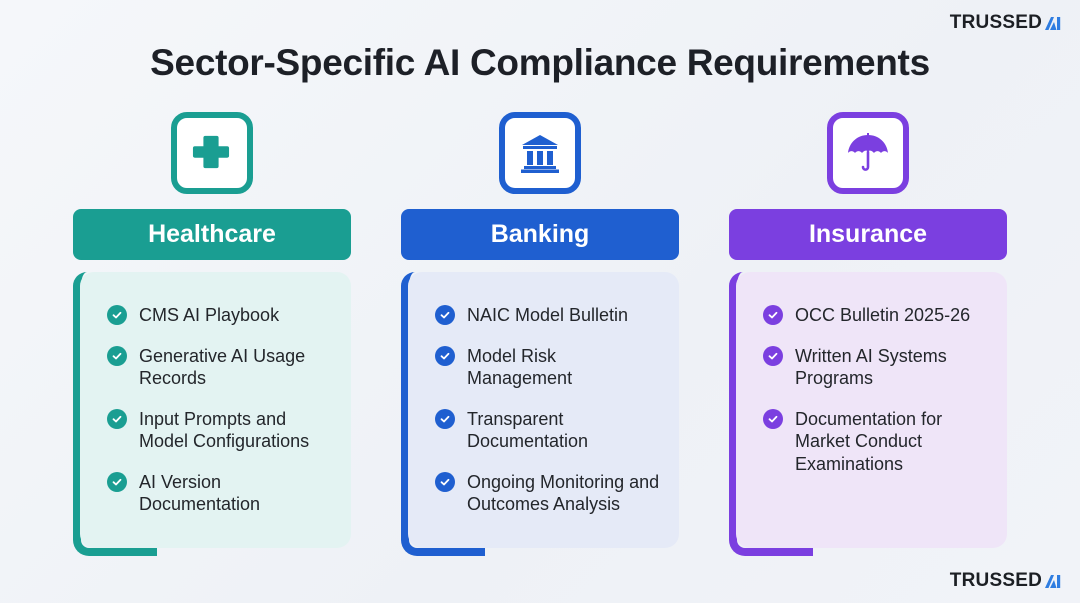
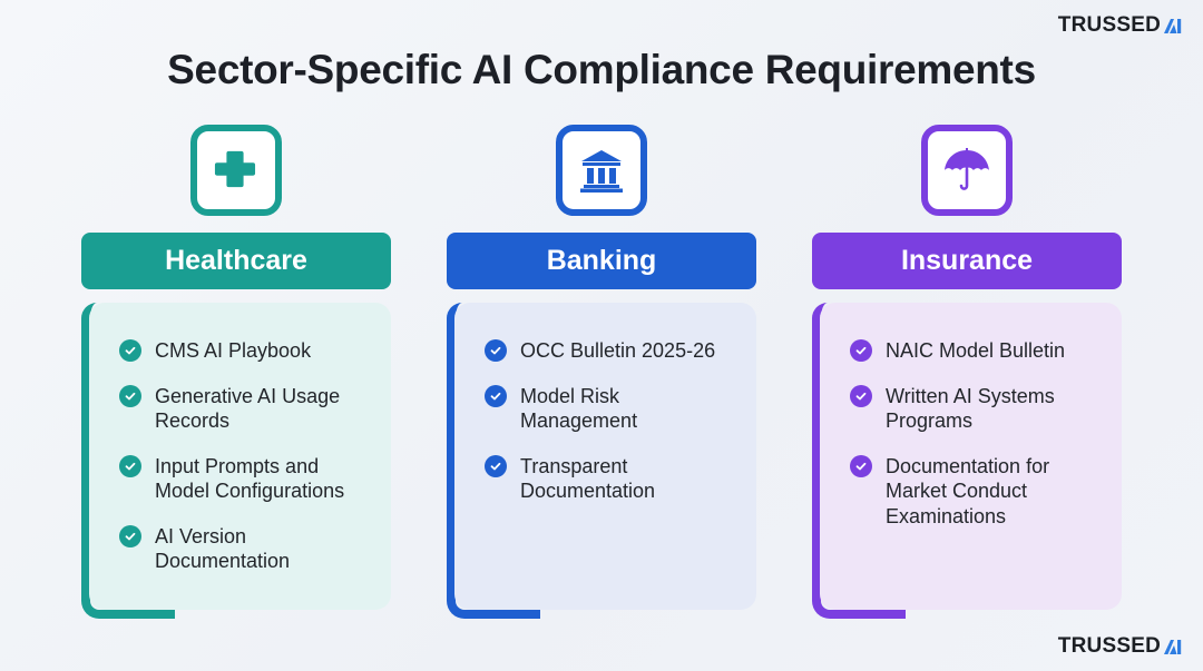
  TRUSSED
  Sector-Specific AI Compliance Requirements
  Healthcare
  CMS AI Playbook
  Generative AI Usage Records
  Input Prompts and Model Configurations
  AI Version Documentation
  Banking
- NAIC Model Bulletin
+ OCC Bulletin 2025-26
  Model Risk Management
  Transparent Documentation
- Ongoing Monitoring and Outcomes Analysis
  Insurance
- OCC Bulletin 2025-26
+ NAIC Model Bulletin
  Written AI Systems Programs
  Documentation for Market Conduct Examinations
  TRUSSED
